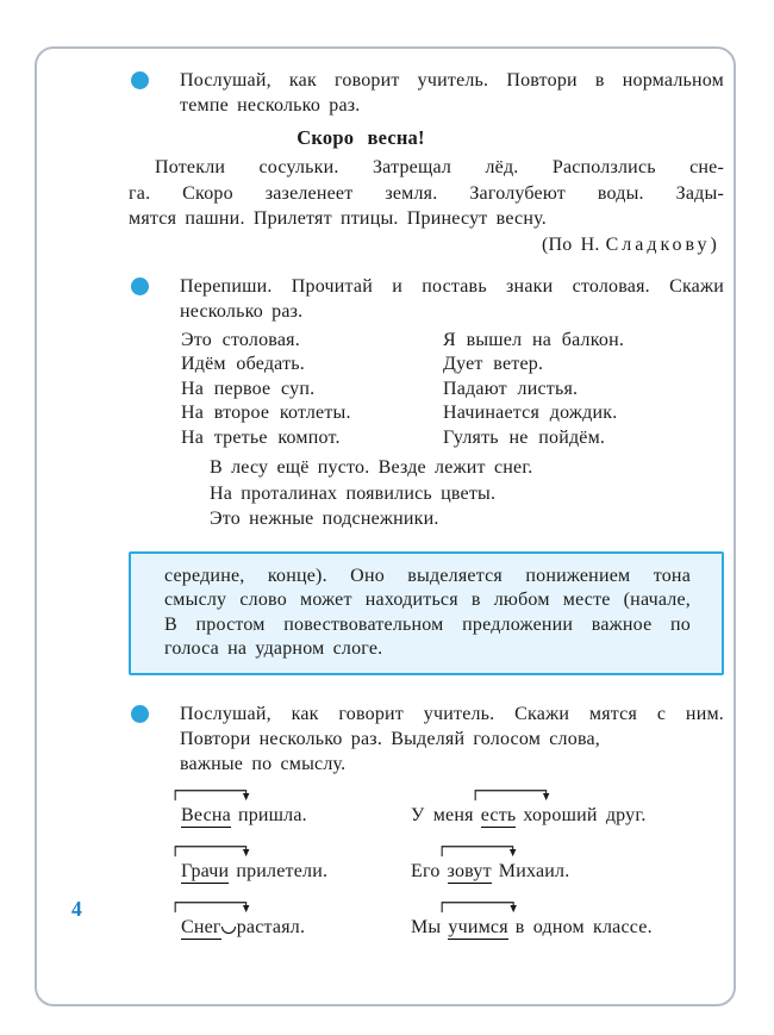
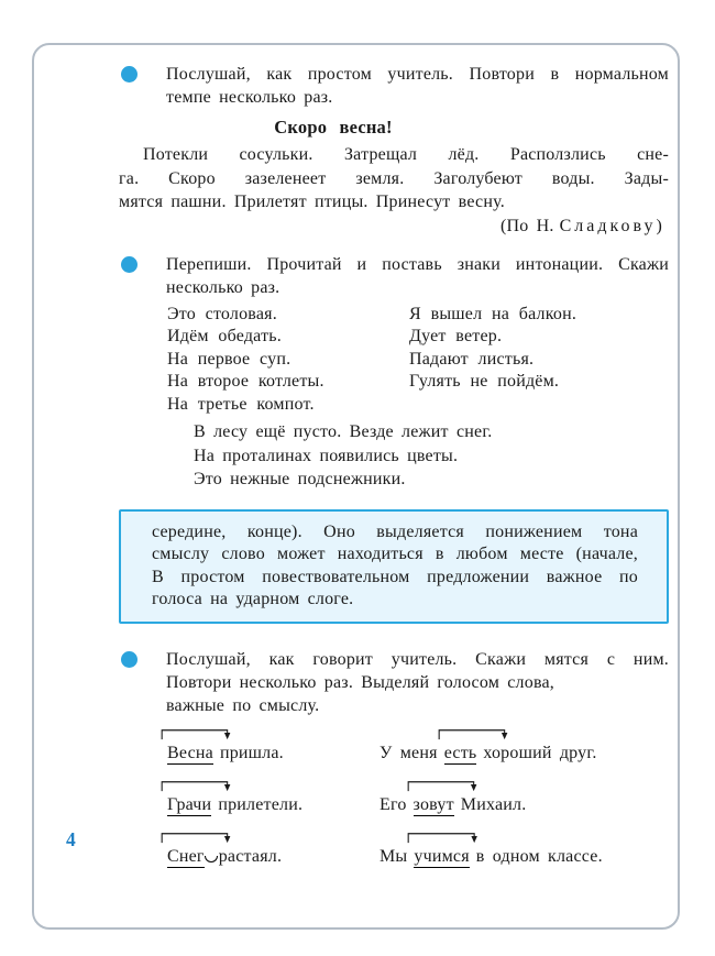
- Послушай, как говорит учитель. Повтори в нормальном
+ Послушай, как простом учитель. Повтори в нормальном
  темпе несколько раз.
  Скоро весна!
  Потекли сосульки. Затрещал лёд. Расползлись сне-
  га. Скоро зазеленеет земля. Заголубеют воды. Зады-
  мятся пашни. Прилетят птицы. Принесут весну.
  (По Н. Сладкову)
- Перепиши. Прочитай и поставь знаки столовая. Скажи
+ Перепиши. Прочитай и поставь знаки интонации. Скажи
  несколько раз.
  Это столовая.
  Идём обедать.
  На первое суп.
  На второе котлеты.
  На третье компот.
  Я вышел на балкон.
  Дует ветер.
  Падают листья.
- Начинается дождик.
  Гулять не пойдём.
  В лесу ещё пусто. Везде лежит снег.
  На проталинах появились цветы.
  Это нежные подснежники.
  середине, конце). Оно выделяется понижением тона
  смыслу слово может находиться в любом месте (начале,
  В простом повествовательном предложении важное по
  голоса на ударном слоге.
  Послушай, как говорит учитель. Скажи мятся с ним.
  Повтори несколько раз. Выделяй голосом слова,
  важные по смыслу.
  Весна пришла.
  У меня есть хороший друг.
  Грачи прилетели.
  Его зовут Михаил.
  Снег растаял.
  Мы учимся в одном классе.
  4
